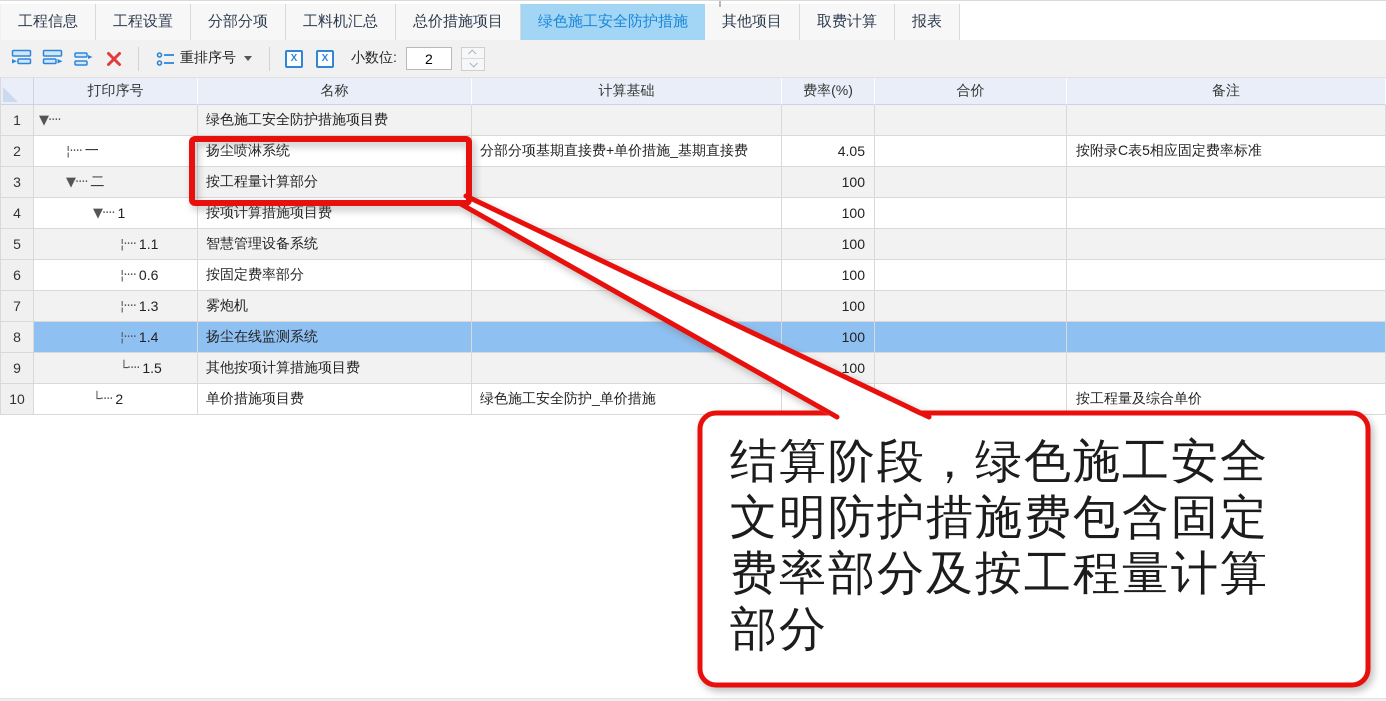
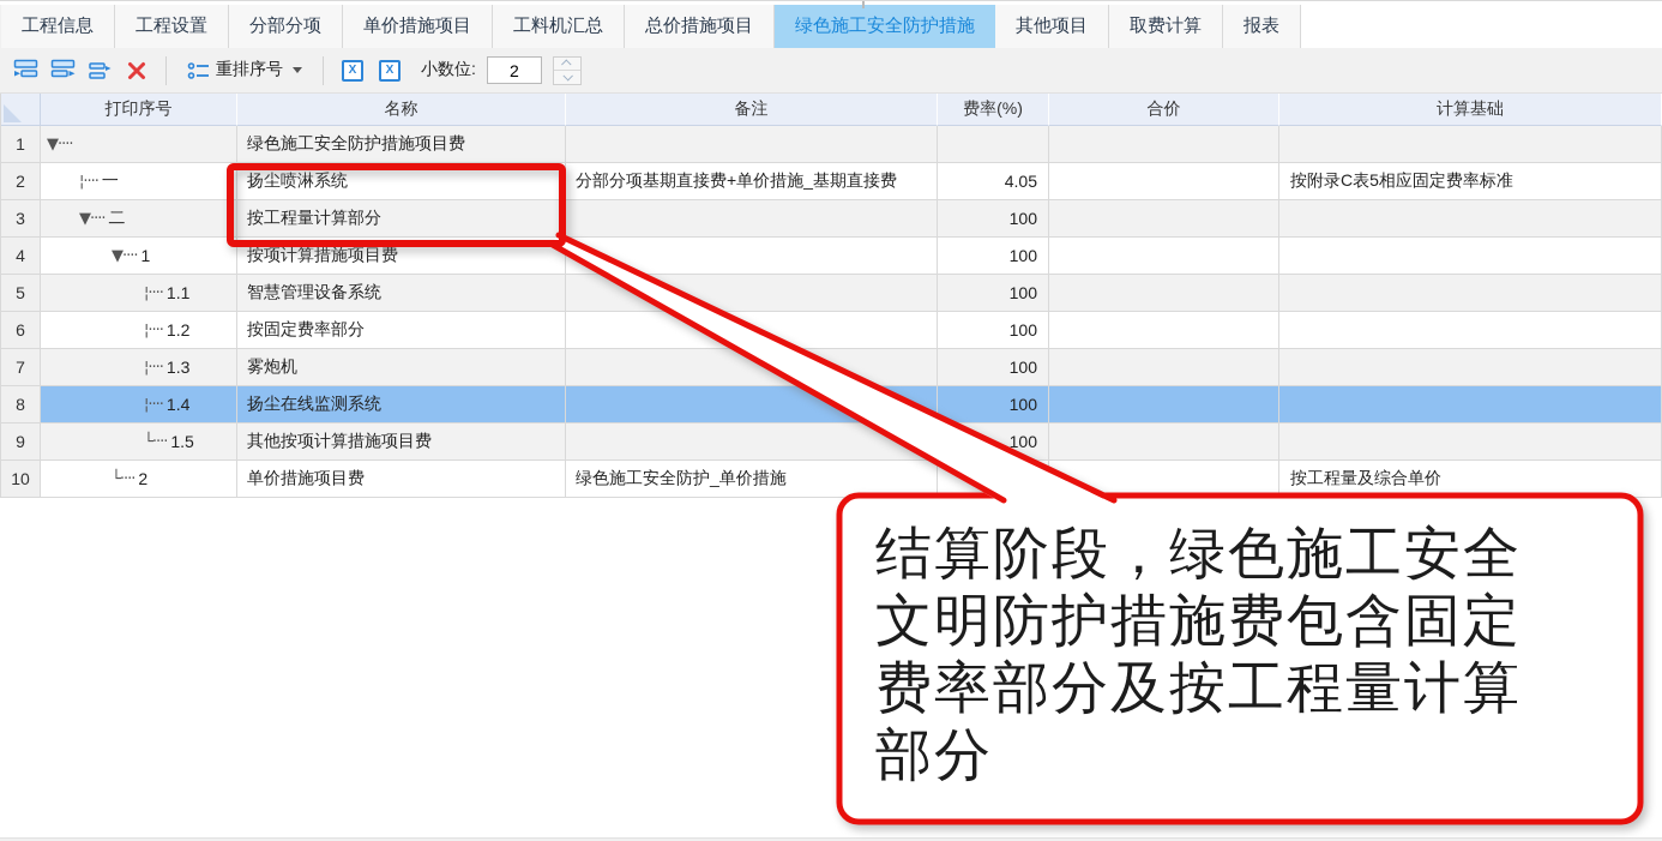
  工程信息
  工程设置
  分部分项
+ 单价措施项目
  工料机汇总
  总价措施项目
  绿色施工安全防护措施
  其他项目
  取费计算
  报表
  重排序号
  X
  X
  小数位:
  2
  打印序号
  名称
- 计算基础
+ 备注
  费率(%)
  合价
- 备注
+ 计算基础
  1
  ▼····
  绿色施工安全防护措施项目费
  2
  ¦····
  一
  扬尘喷淋系统
  分部分项基期直接费+单价措施_基期直接费
  4.05
  按附录C表5相应固定费率标准
  3
  ▼····
  二
  按工程量计算部分
  100
  4
  ▼····
  1
  按项计算措施项目费
  100
  5
  ¦····
  1.1
  智慧管理设备系统
  100
  6
  ¦····
- 0.6
+ 1.2
  按固定费率部分
  100
  7
  ¦····
  1.3
  雾炮机
  100
  8
  ¦····
  1.4
  扬尘在线监测系统
  100
  9
  └····
  1.5
  其他按项计算措施项目费
  100
  10
  └····
  2
  单价措施项目费
  绿色施工安全防护_单价措施
  按工程量及综合单价
  结算阶段，绿色施工安全文明防护措施费包含固定费率部分及按工程量计算部分
